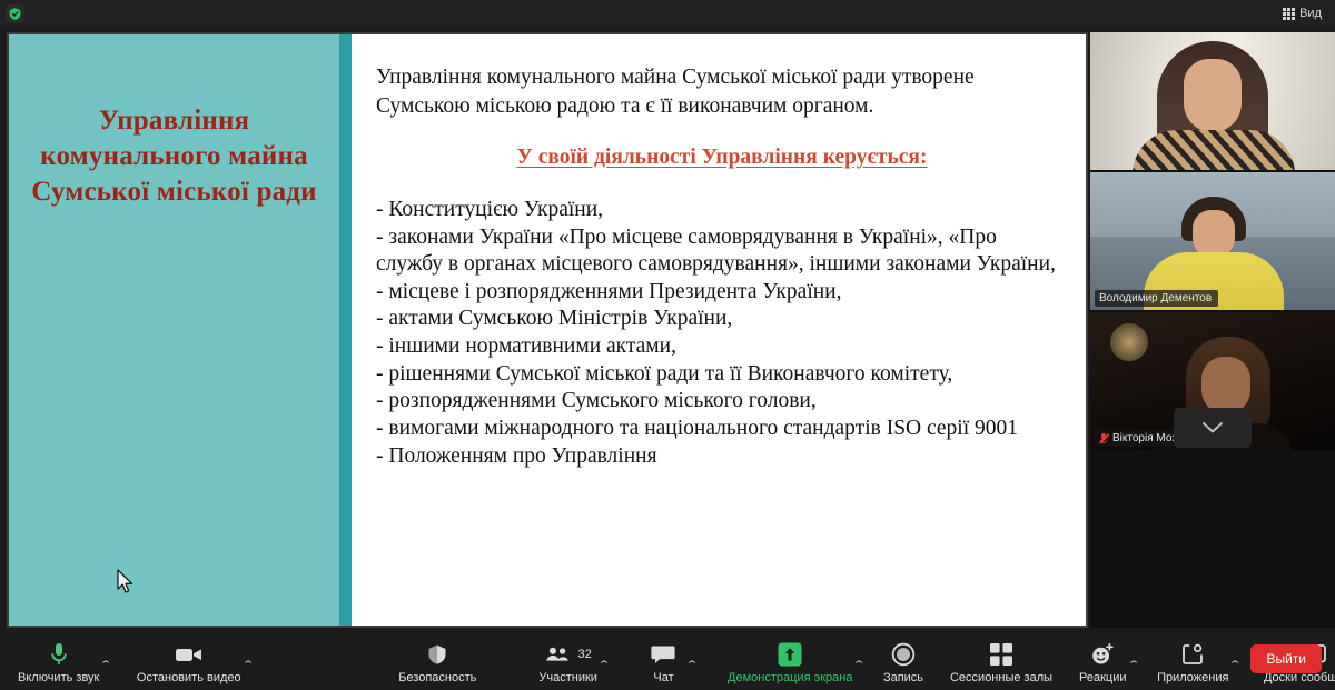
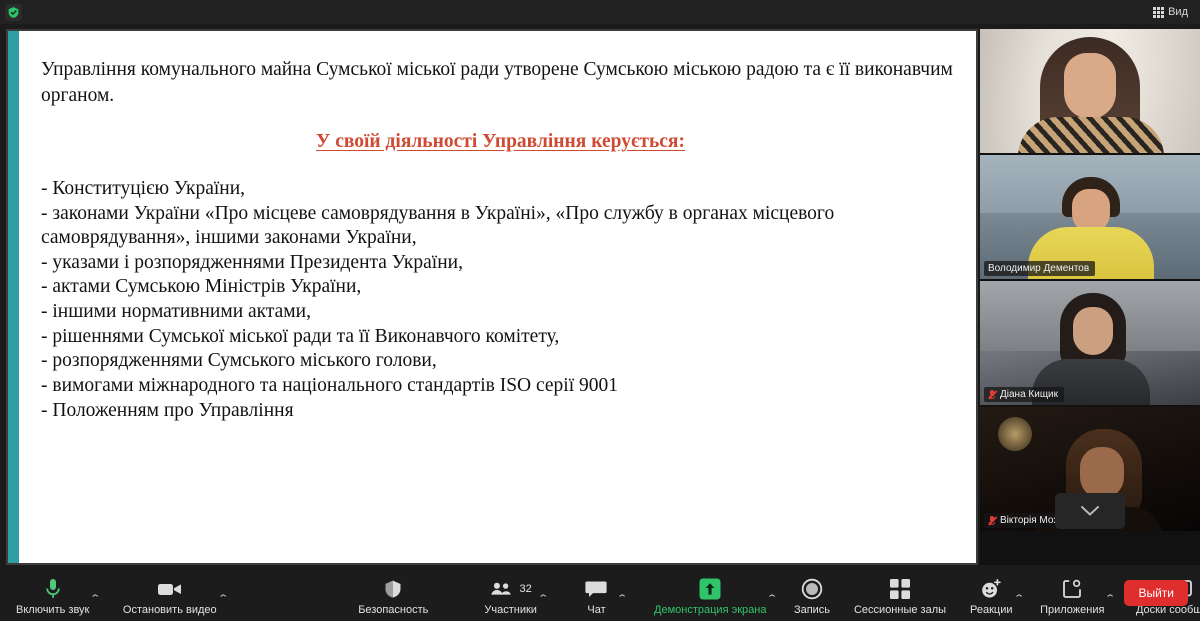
  Вид
- Управління комунального майна Сумської міської ради
  Управління комунального майна Сумської міської ради утворене Сумською міською радою та є її виконавчим органом.
  У своїй діяльності Управління керується:
  - Конституцією України,
  - законами України «Про місцеве самоврядування в Україні», «Про службу в органах місцевого самоврядування», іншими законами України,
- - місцеве і розпорядженнями Президента України,
+ - указами і розпорядженнями Президента України,
  - актами Сумською Міністрів України,
  - іншими нормативними актами,
  - рішеннями Сумської міської ради та її Виконавчого комітету,
  - розпорядженнями Сумського міського голови,
  - вимогами міжнародного та національного стандартів ISO серії 9001
  - Положенням про Управління
  Володимир Дементов
+ Діана Кищик
  Включить звук
  ⌃
  Остановить видео
  ⌃
  Безопасность
  32
  Участники
  ⌃
  Чат
  ⌃
  Демонстрация экрана
  ⌃
  Запись
  Сессионные залы
  Реакции
  ⌃
  Приложения
  ⌃
  Доски сообщ
  Выйти
